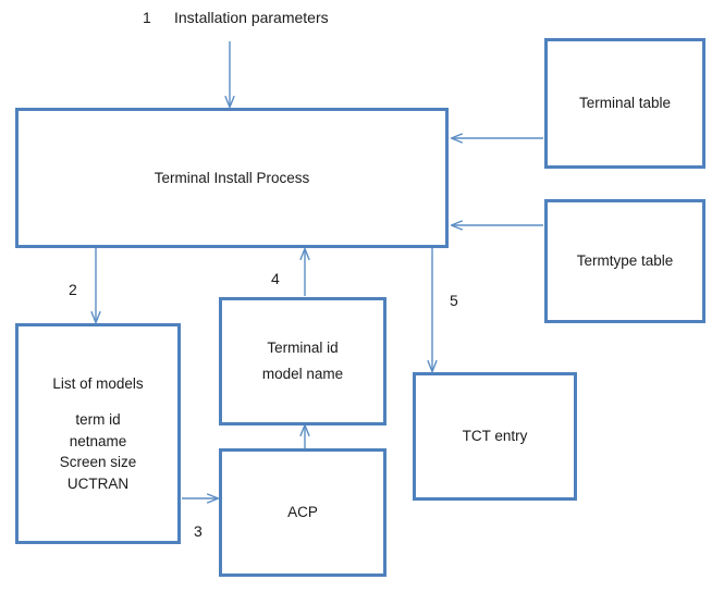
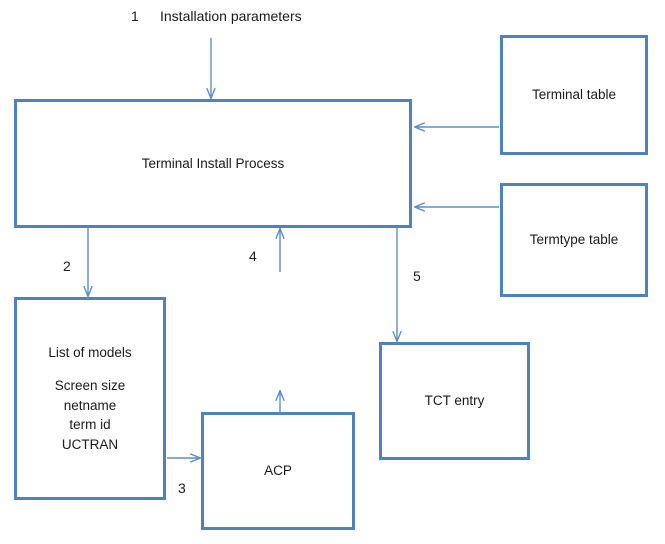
  1
  Installation parameters
  2
  3
  4
  5
  Terminal Install Process
  Terminal table
  Termtype table
  List of models
- term id
+ Screen size
  netname
- Screen size
+ term id
  UCTRAN
- Terminal id
- model name
  ACP
  TCT entry
